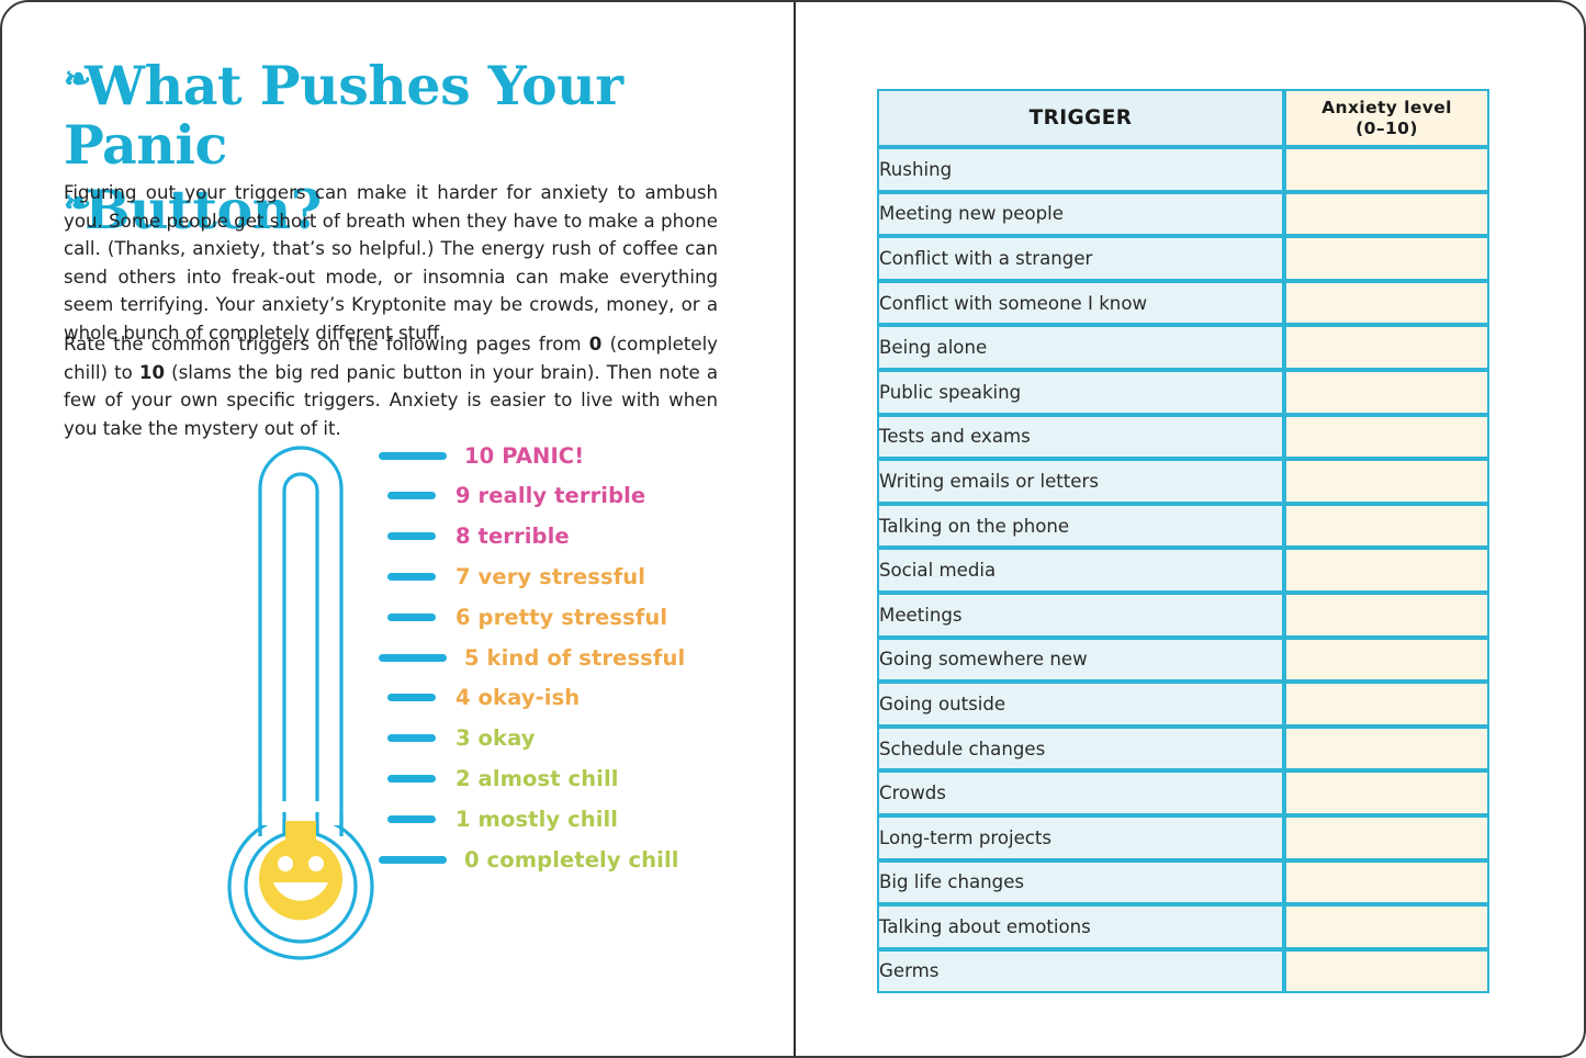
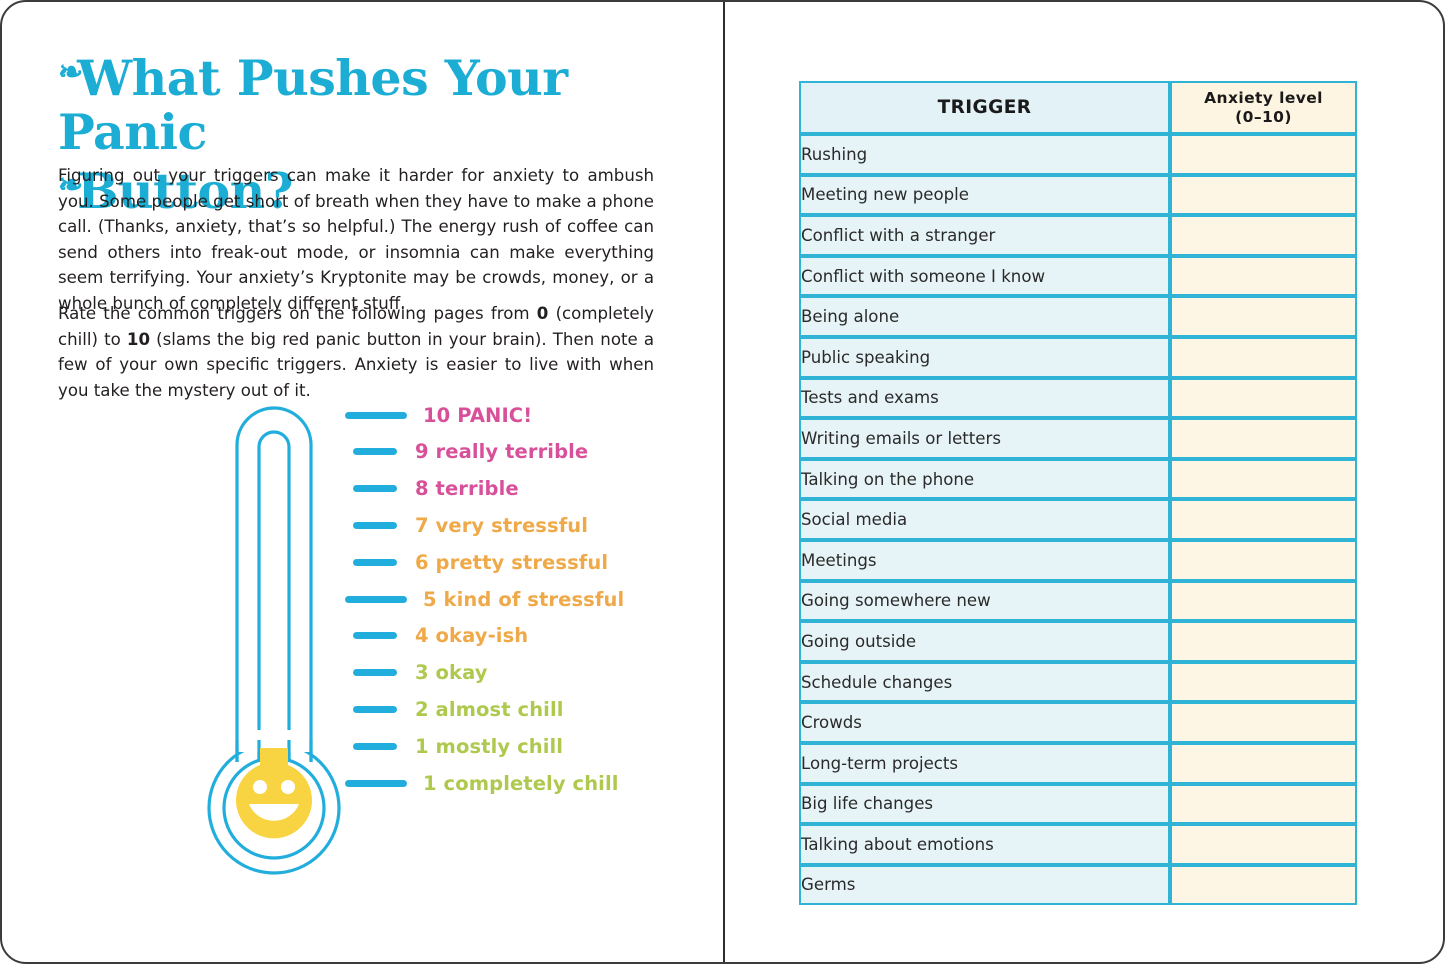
  ❧What Pushes Your Panic
  ❧Button?
  Figuring out your triggers can make it harder for anxiety to ambush you. Some people get short of breath when they have to make a phone call. (Thanks, anxiety, that’s so helpful.) The energy rush of coffee can send others into freak-out mode, or insomnia can make everything seem terrifying. Your anxiety’s Kryptonite may be crowds, money, or a whole bunch of completely different stuff.
  Rate the common triggers on the following pages from 0 (completely chill) to 10 (slams the big red panic button in your brain). Then note a few of your own specific triggers. Anxiety is easier to live with when you take the mystery out of it.
  10 PANIC!
  9 really terrible
  8 terrible
  7 very stressful
  6 pretty stressful
  5 kind of stressful
  4 okay-ish
  3 okay
  2 almost chill
  1 mostly chill
- 0 completely chill
+ 1 completely chill
  TRIGGER	Anxiety level (0–10)
  Rushing
  Meeting new people
  Conflict with a stranger
  Conflict with someone I know
  Being alone
  Public speaking
  Tests and exams
  Writing emails or letters
  Talking on the phone
  Social media
  Meetings
  Going somewhere new
  Going outside
  Schedule changes
  Crowds
  Long-term projects
  Big life changes
  Talking about emotions
  Germs
